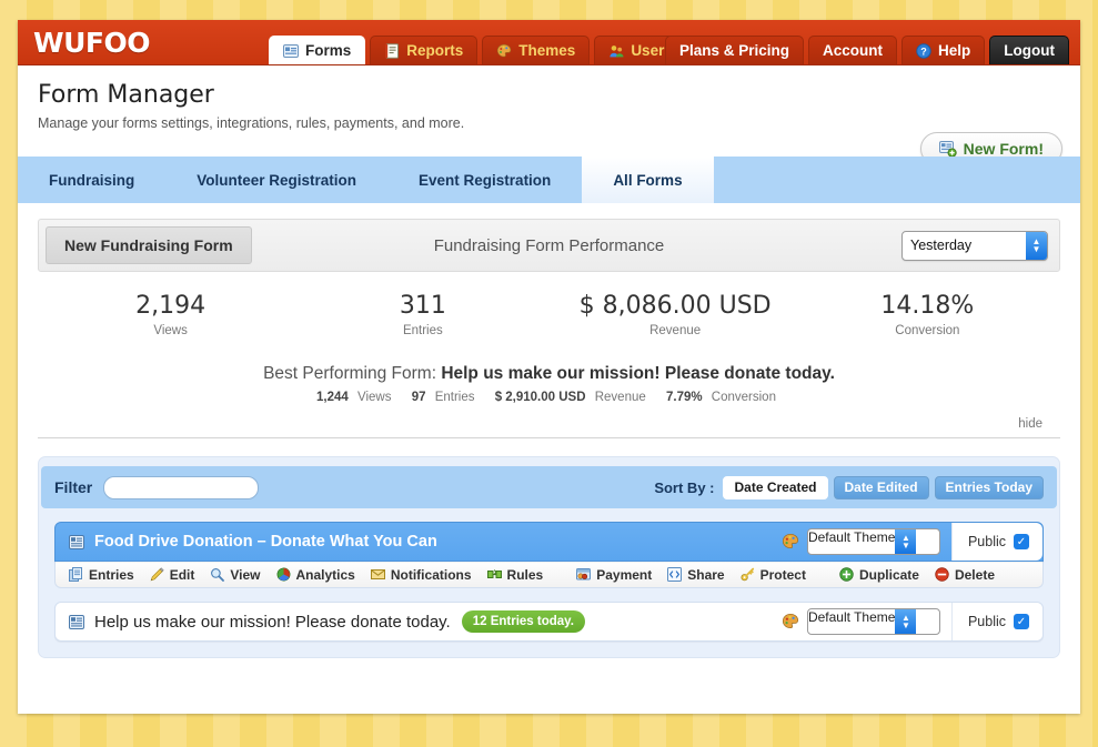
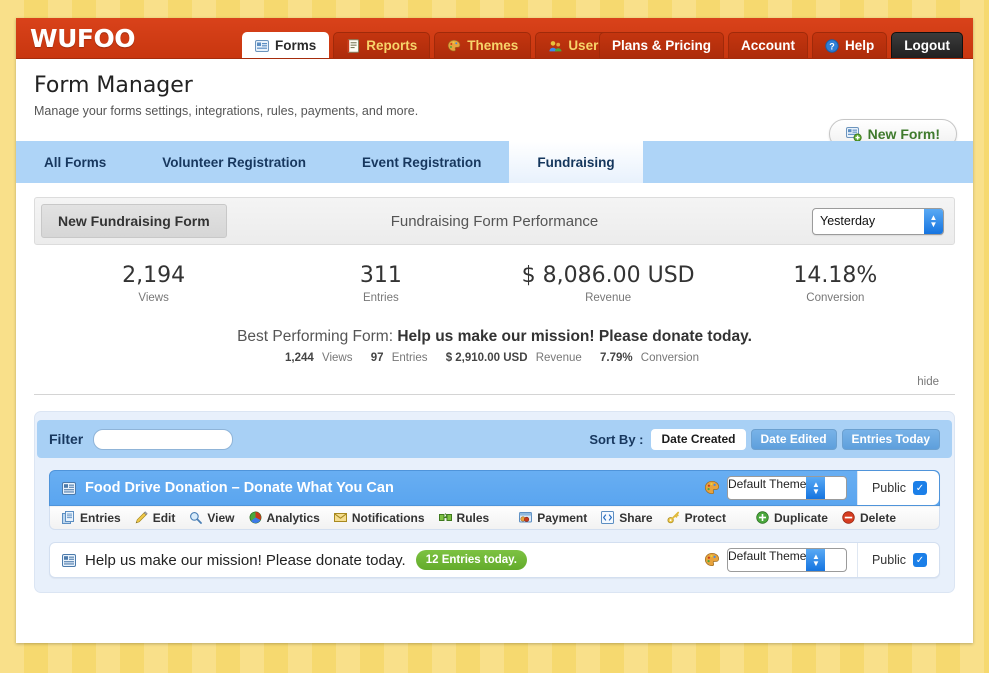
  WUFOO
  Forms
  Reports
  Themes
  User
  Plans & Pricing
  Account
  ?
  Help
  Logout
  Form Manager
  Manage your forms settings, integrations, rules, payments, and more.
  New Form!
- Fundraising
+ All Forms
  Volunteer Registration
  Event Registration
- All Forms
+ Fundraising
  New Fundraising Form
  Fundraising Form Performance
  Yesterday
  ▲
  ▼
  2,194
  Views
  311
  Entries
  $ 8,086.00 USD
  Revenue
  14.18%
  Conversion
  Best Performing Form: Help us make our mission! Please donate today.
  1,244 Views 97 Entries $ 2,910.00 USD Revenue 7.79% Conversion
  hide
  Filter
  Sort By :
  Date Created
  Date Edited
  Entries Today
  Food Drive Donation – Donate What You Can
  Default Theme
  ▲
  ▼
  Public
  ✓
  Entries
  Edit
  View
  Analytics
  Notifications
  Rules
  Payment
  Share
  Protect
  Duplicate
  Delete
  Help us make our mission! Please donate today.
  12 Entries today.
  Default Theme
  ▲
  ▼
  Public
  ✓
